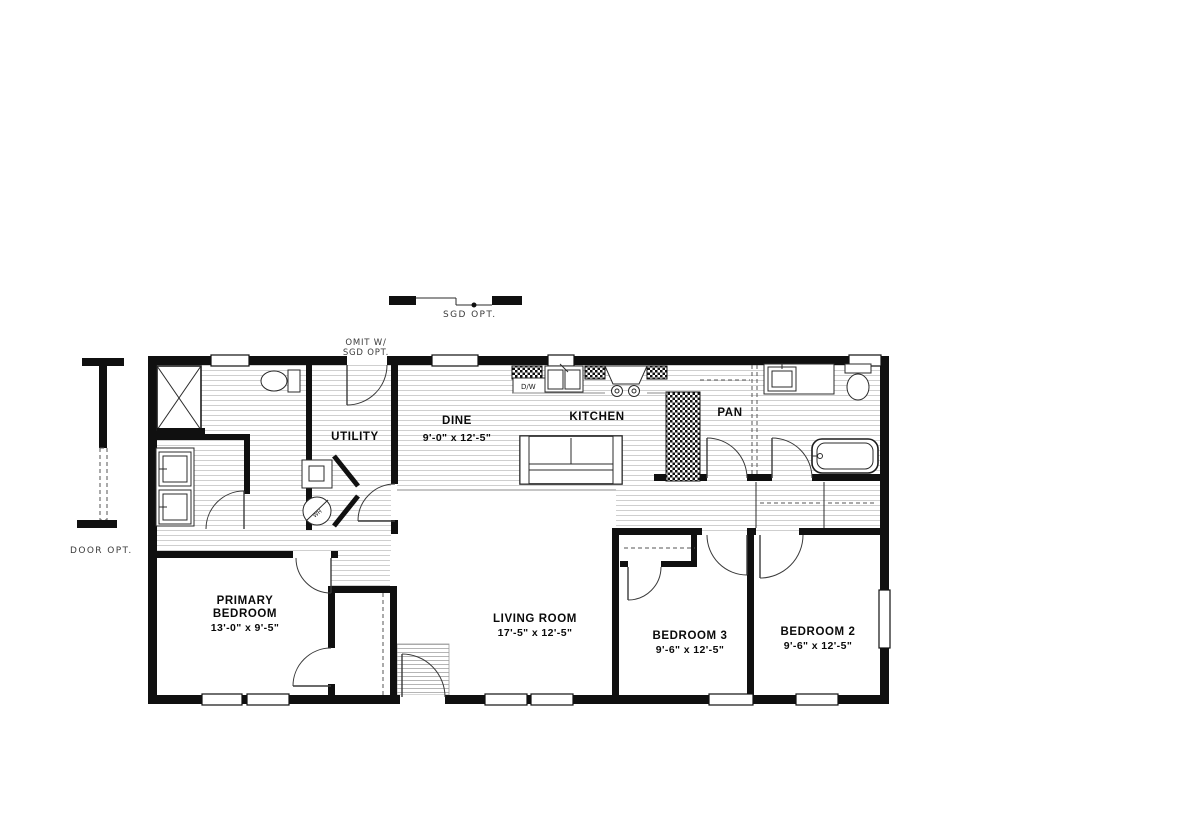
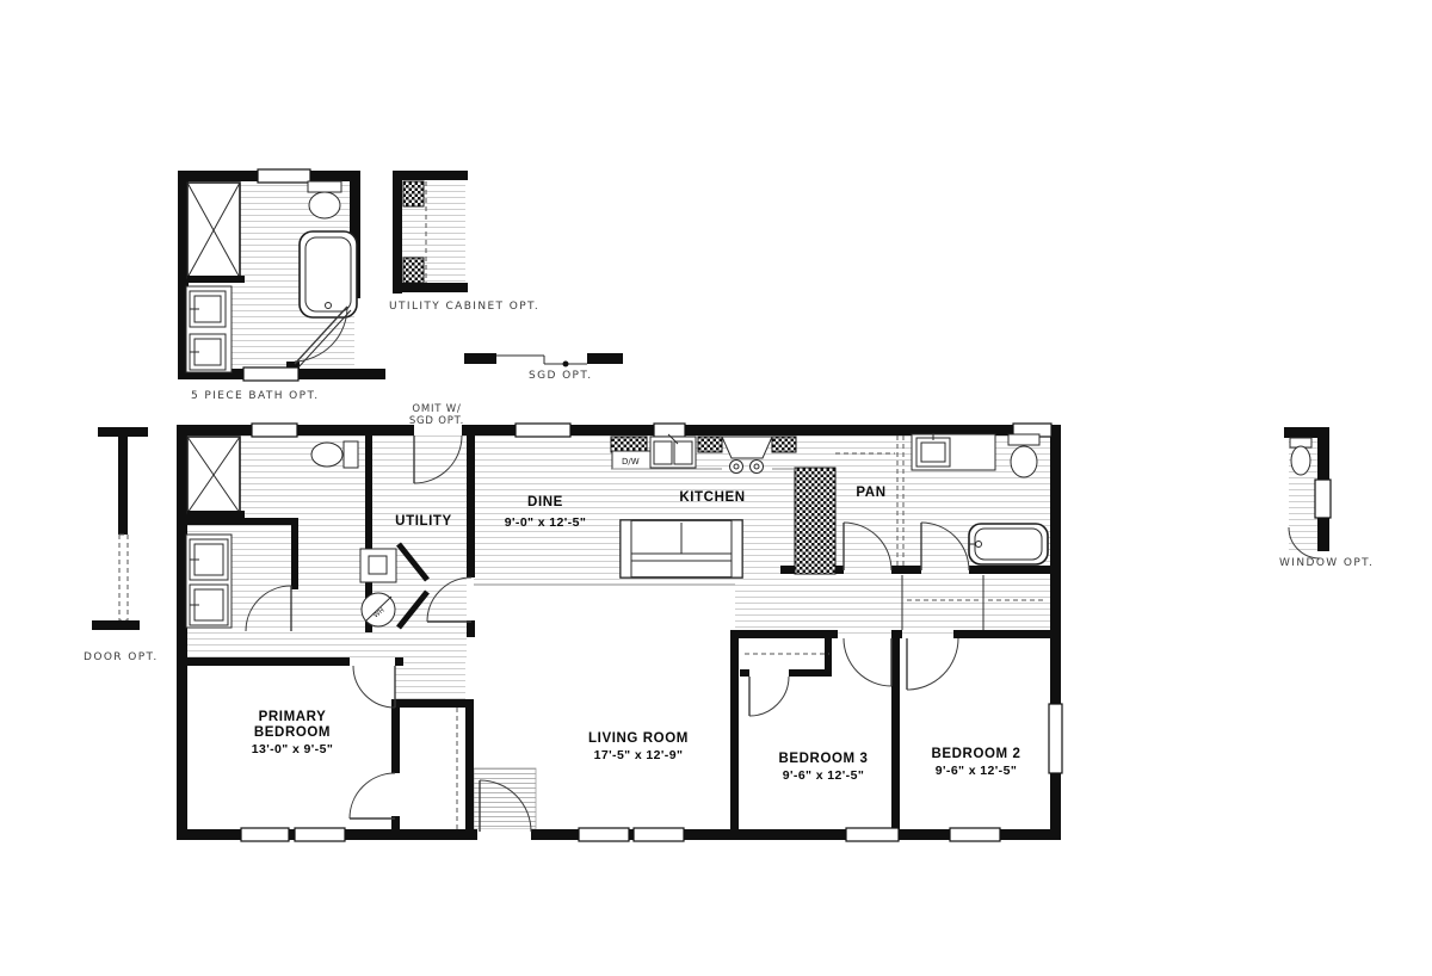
+ 5 PIECE BATH OPT.
+ UTILITY CABINET OPT.
  SGD OPT.
  DOOR OPT.
  D/W
  UTILITY
  DINE
  9'-0" x 12'-5"
  KITCHEN
  PAN
  PRIMARY
  BEDROOM
  13'-0" x 9'-5"
  LIVING ROOM
- 17'-5" x 12'-5"
+ 17'-5" x 12'-9"
  BEDROOM 3
  9'-6" x 12'-5"
  BEDROOM 2
  9'-6" x 12'-5"
  OMIT W/
  SGD OPT.
+ WINDOW OPT.
